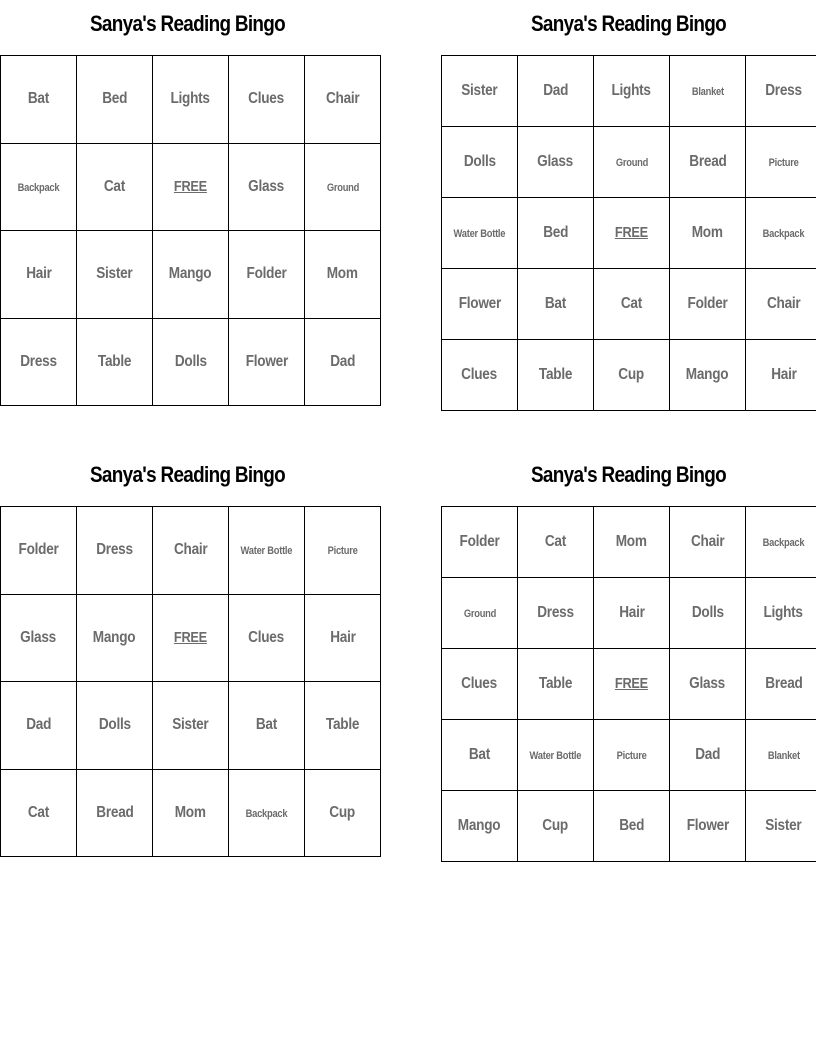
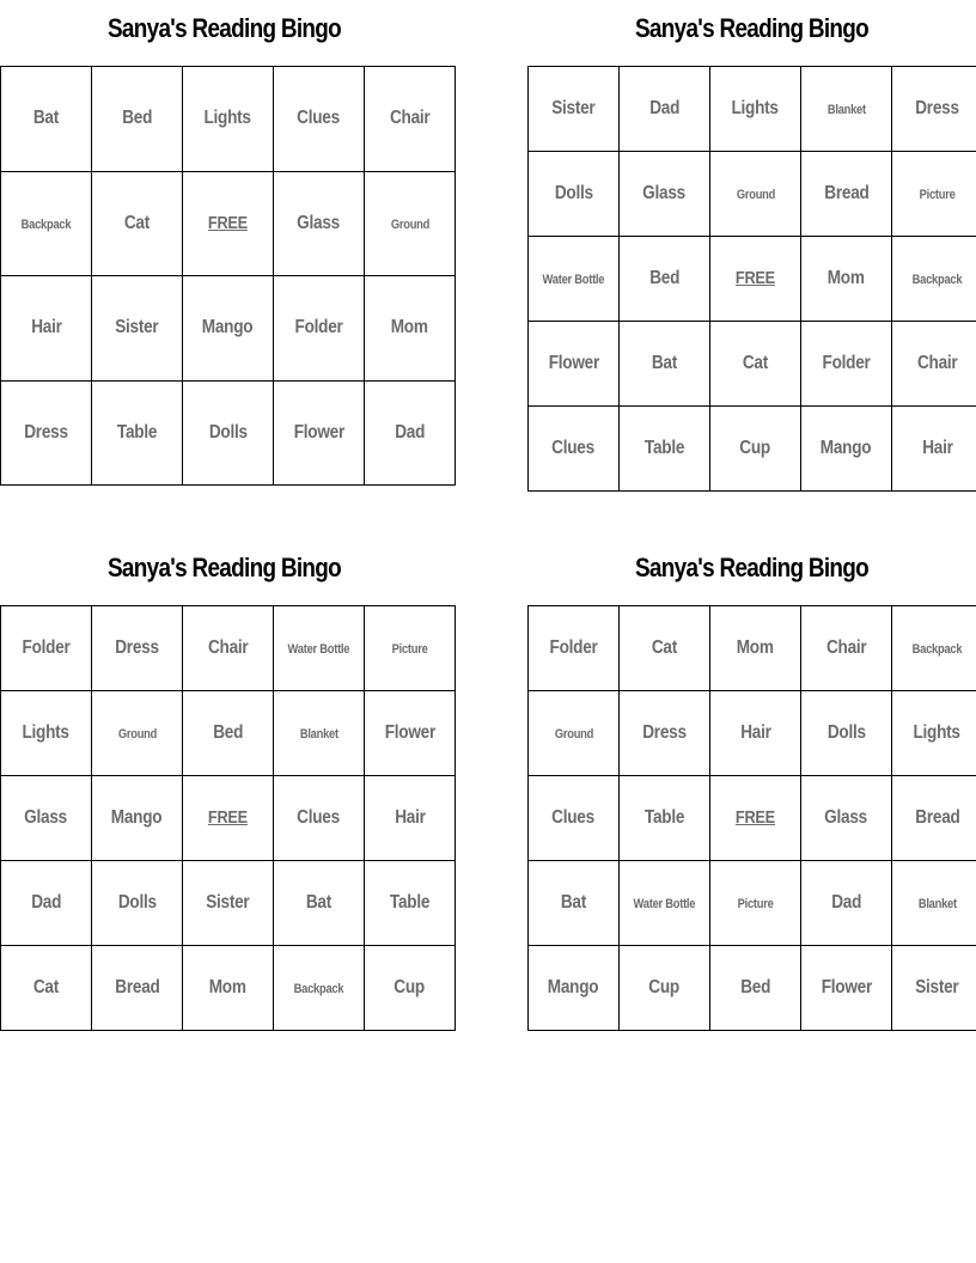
  Sanya's Reading Bingo
  Bat	Bed	Lights	Clues	Chair
  Backpack	Cat	FREE	Glass	Ground
  Hair	Sister	Mango	Folder	Mom
  Dress	Table	Dolls	Flower	Dad
  Sanya's Reading Bingo
  Sister	Dad	Lights	Blanket	Dress
  Dolls	Glass	Ground	Bread	Picture
  Water Bottle	Bed	FREE	Mom	Backpack
  Flower	Bat	Cat	Folder	Chair
  Clues	Table	Cup	Mango	Hair
  Sanya's Reading Bingo
  Folder	Dress	Chair	Water Bottle	Picture
+ Lights	Ground	Bed	Blanket	Flower
  Glass	Mango	FREE	Clues	Hair
  Dad	Dolls	Sister	Bat	Table
  Cat	Bread	Mom	Backpack	Cup
  Sanya's Reading Bingo
  Folder	Cat	Mom	Chair	Backpack
  Ground	Dress	Hair	Dolls	Lights
  Clues	Table	FREE	Glass	Bread
  Bat	Water Bottle	Picture	Dad	Blanket
  Mango	Cup	Bed	Flower	Sister
